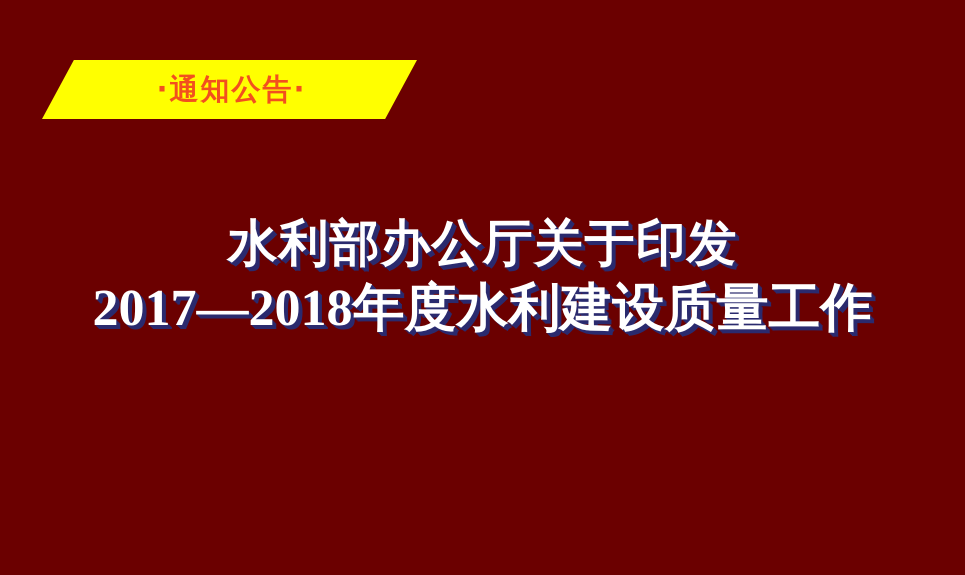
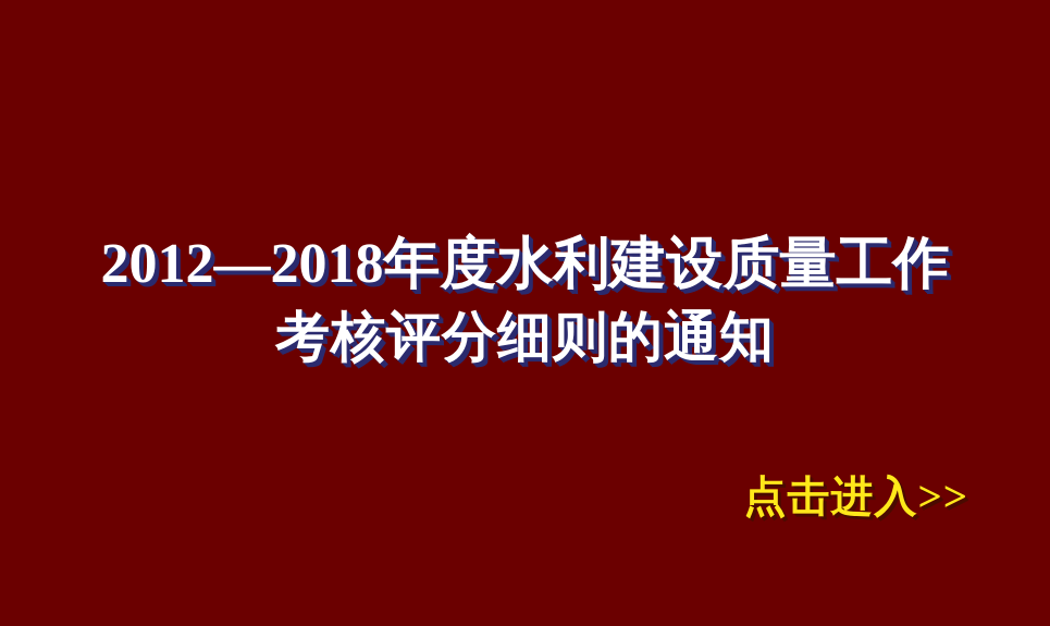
- ·通知公告·
- 水利部办公厅关于印发
- 2017—2018年度水利建设质量工作
+ 2012—2018年度水利建设质量工作
+ 考核评分细则的通知
+ 点击进入>>
